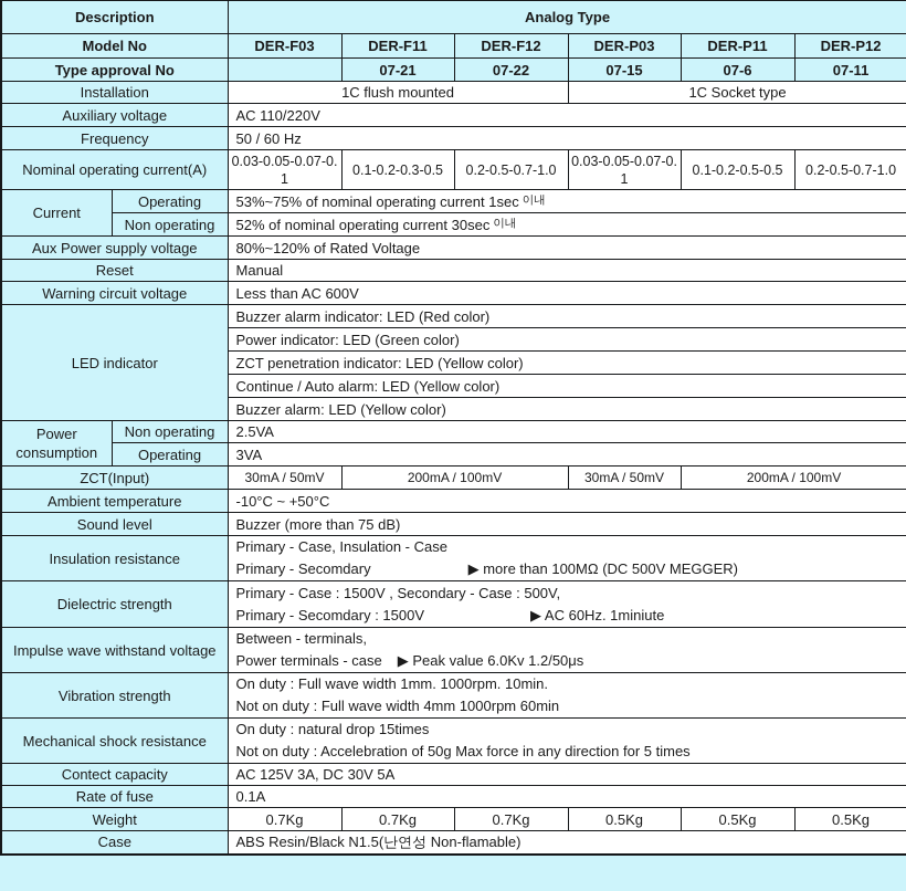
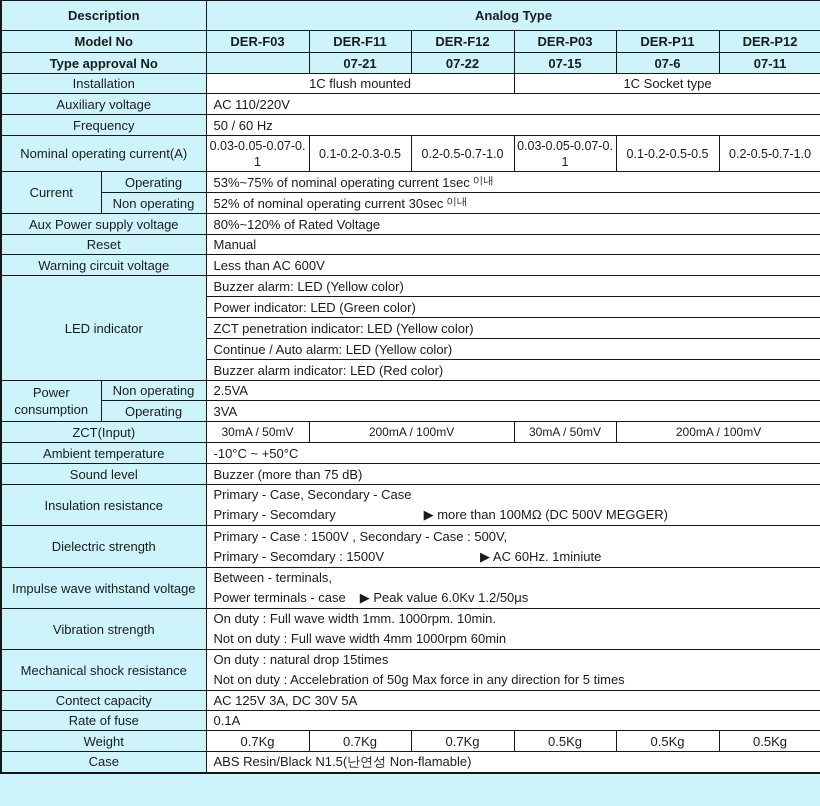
  Description	Analog Type
  Model No	DER-F03	DER-F11	DER-F12	DER-P03	DER-P11	DER-P12
  Type approval No		07-21	07-22	07-15	07-6	07-11
  Installation	1C flush mounted	1C Socket type
  Auxiliary voltage	AC 110/220V
  Frequency	50 / 60 Hz
  Nominal operating current(A)	0.03-0.05-0.07-0.1	0.1-0.2-0.3-0.5	0.2-0.5-0.7-1.0	0.03-0.05-0.07-0.1	0.1-0.2-0.5-0.5	0.2-0.5-0.7-1.0
  Current	Operating	53%~75% of nominal operating current 1sec 이내
  Non operating	52% of nominal operating current 30sec 이내
  Aux Power supply voltage	80%~120% of Rated Voltage
  Reset	Manual
  Warning circuit voltage	Less than AC 600V
- LED indicator	Buzzer alarm indicator: LED (Red color)
+ LED indicator	Buzzer alarm: LED (Yellow color)
  Power indicator: LED (Green color)
  ZCT penetration indicator: LED (Yellow color)
  Continue / Auto alarm: LED (Yellow color)
- Buzzer alarm: LED (Yellow color)
+ Buzzer alarm indicator: LED (Red color)
  Power consumption	Non operating	2.5VA
  Operating	3VA
  ZCT(Input)	30mA / 50mV	200mA / 100mV	30mA / 50mV	200mA / 100mV
  Ambient temperature	-10°C ~ +50°C
  Sound level	Buzzer (more than 75 dB)
- Insulation resistance	Primary - Case, Insulation - Case Primary - Secomdary ▶ more than 100MΩ (DC 500V MEGGER)
+ Insulation resistance	Primary - Case, Secondary - Case Primary - Secomdary ▶ more than 100MΩ (DC 500V MEGGER)
  Dielectric strength	Primary - Case : 1500V , Secondary - Case : 500V, Primary - Secomdary : 1500V ▶ AC 60Hz. 1miniute
  Impulse wave withstand voltage	Between - terminals, Power terminals - case ▶ Peak value 6.0Kv 1.2/50μs
  Vibration strength	On duty : Full wave width 1mm. 1000rpm. 10min. Not on duty : Full wave width 4mm 1000rpm 60min
  Mechanical shock resistance	On duty : natural drop 15times Not on duty : Accelebration of 50g Max force in any direction for 5 times
  Contect capacity	AC 125V 3A, DC 30V 5A
  Rate of fuse	0.1A
  Weight	0.7Kg	0.7Kg	0.7Kg	0.5Kg	0.5Kg	0.5Kg
  Case	ABS Resin/Black N1.5(난연성 Non-flamable)
